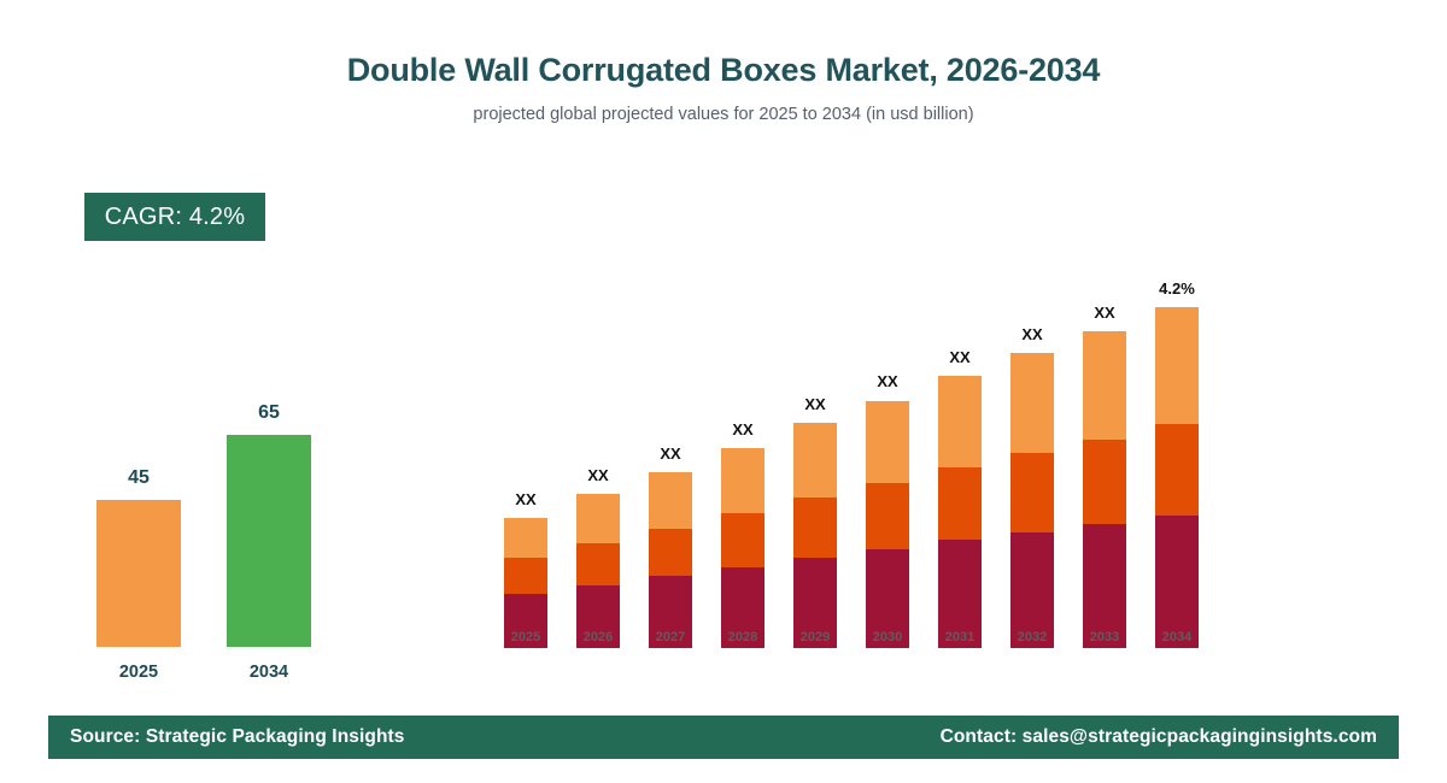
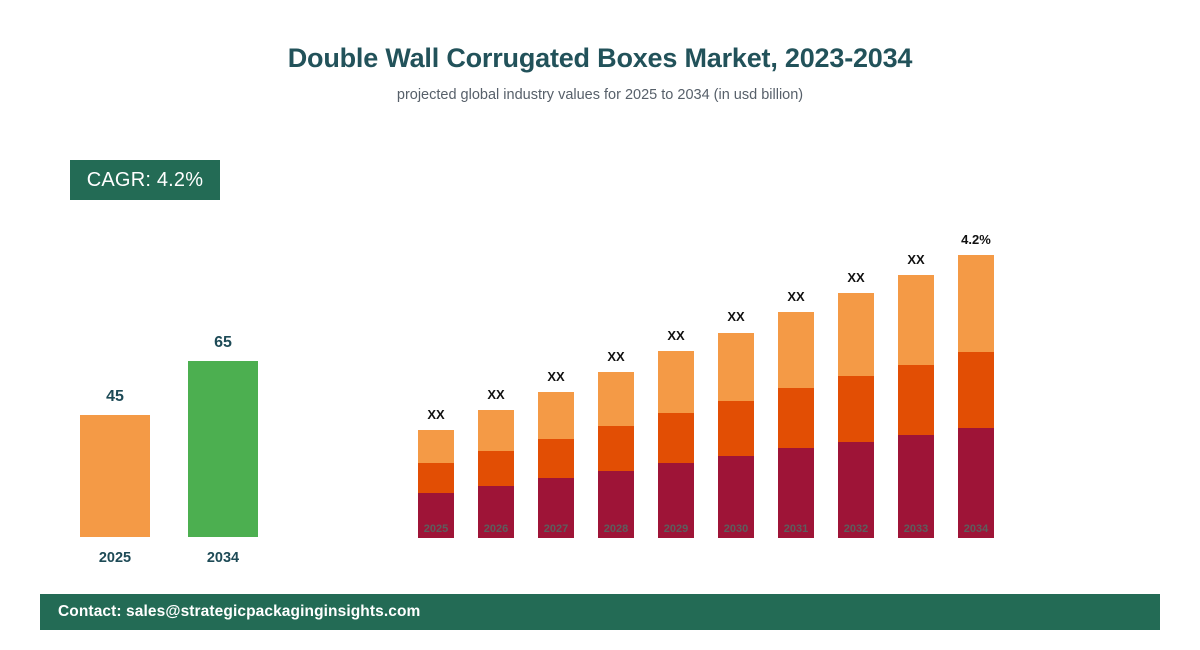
- Double Wall Corrugated Boxes Market, 2026-2034
+ Double Wall Corrugated Boxes Market, 2023-2034
- projected global projected values for 2025 to 2034 (in usd billion)
+ projected global industry values for 2025 to 2034 (in usd billion)
  CAGR: 4.2%
  45
  2025
  65
  2034
  XX
  2025
  XX
  2026
  XX
  2027
  XX
  2028
  XX
  2029
  XX
  2030
  XX
  2031
  XX
  2032
  XX
  2033
  4.2%
  2034
- Source: Strategic Packaging Insights
  Contact: sales@strategicpackaginginsights.com
